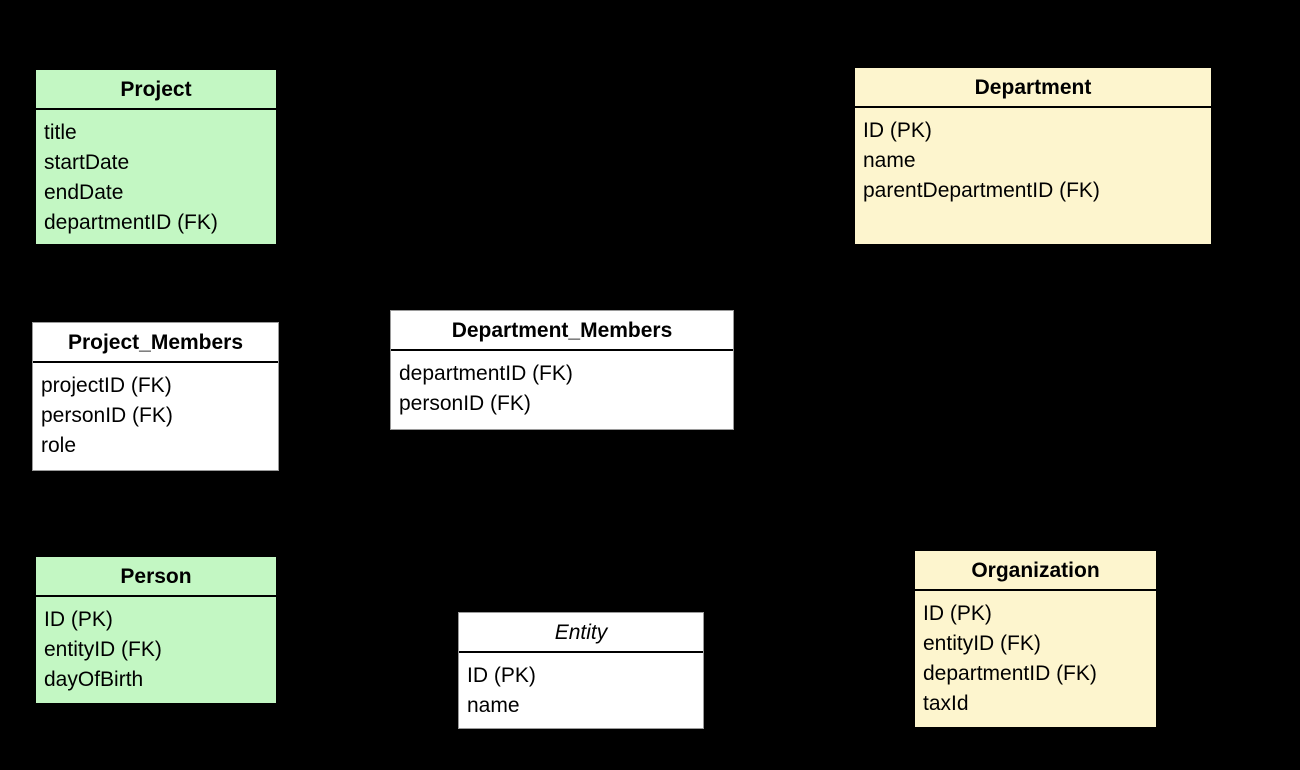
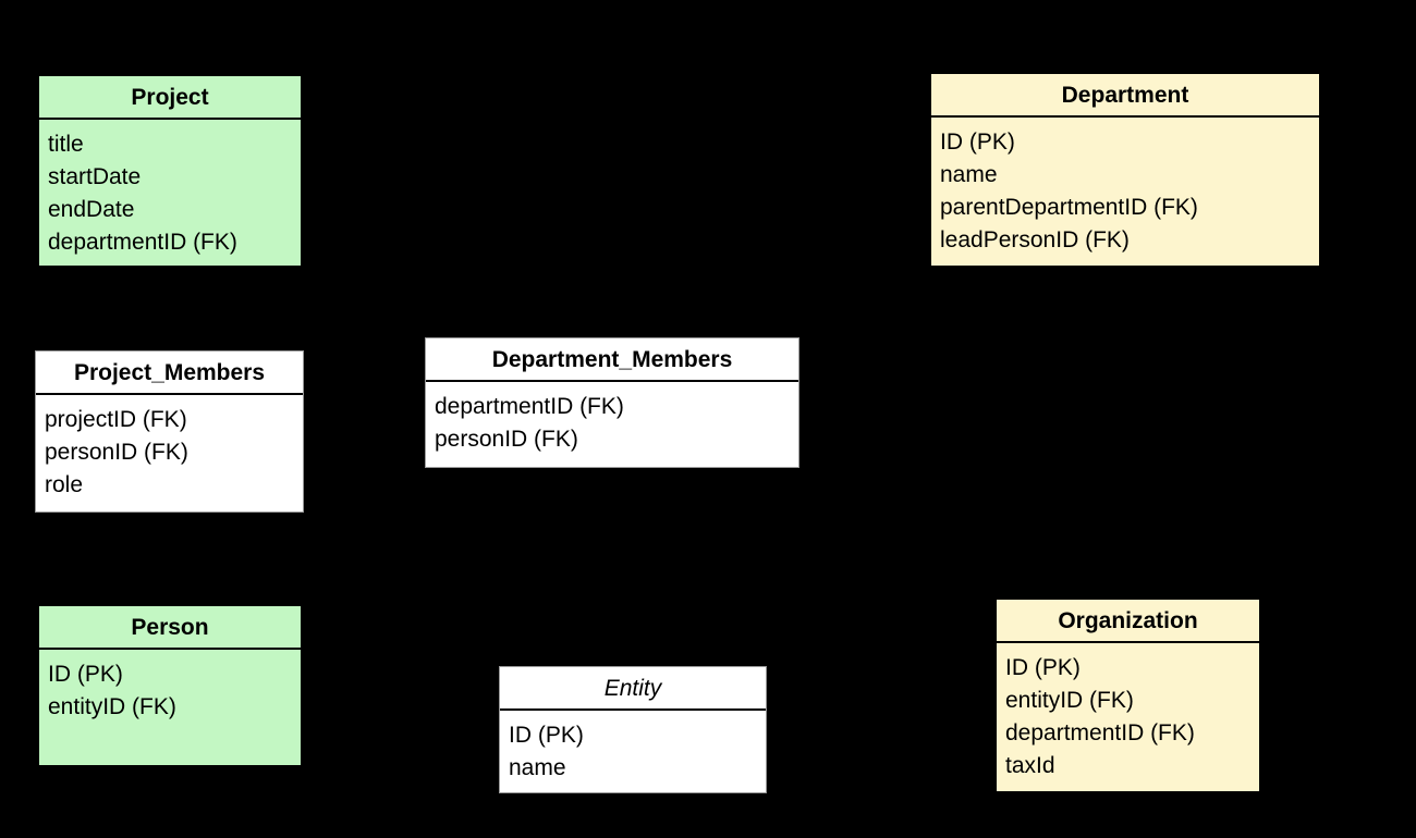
  Project
  title
  startDate
  endDate
  departmentID (FK)
  Department
  ID (PK)
  name
  parentDepartmentID (FK)
+ leadPersonID (FK)
  Project_Members
  projectID (FK)
  personID (FK)
  role
  Department_Members
  departmentID (FK)
  personID (FK)
  Person
  ID (PK)
  entityID (FK)
- dayOfBirth
  Entity
  ID (PK)
  name
  Organization
  ID (PK)
  entityID (FK)
  departmentID (FK)
  taxId
